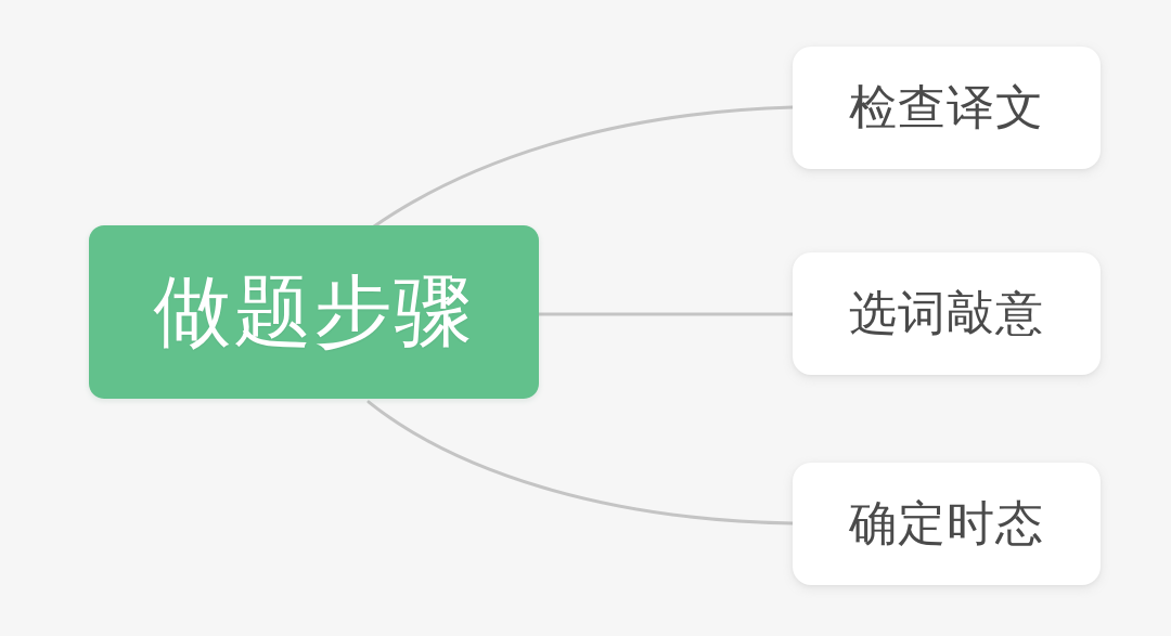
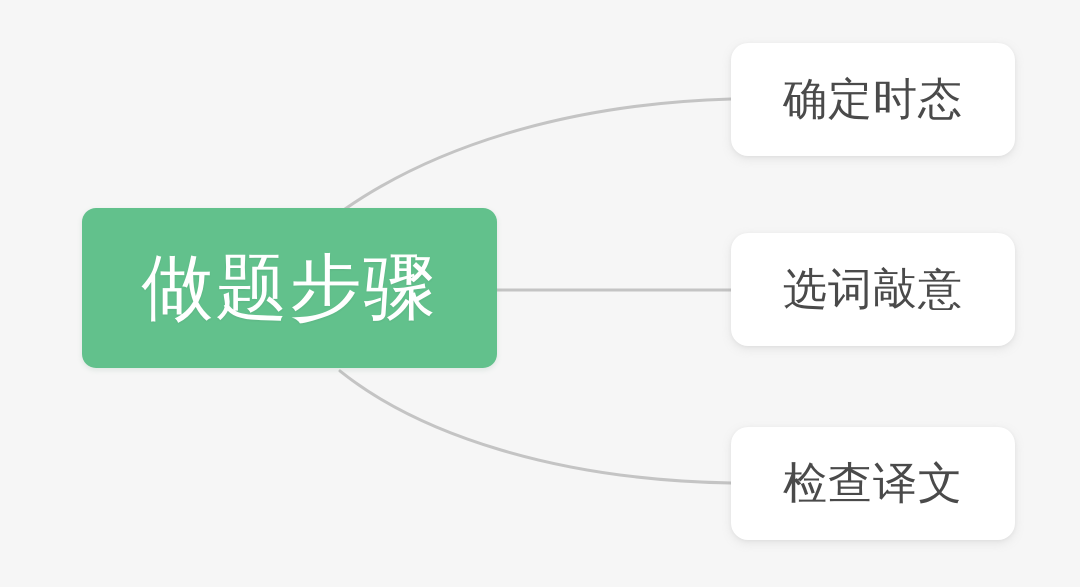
  做题步骤
- 检查译文
+ 确定时态
  选词敲意
- 确定时态
+ 检查译文
